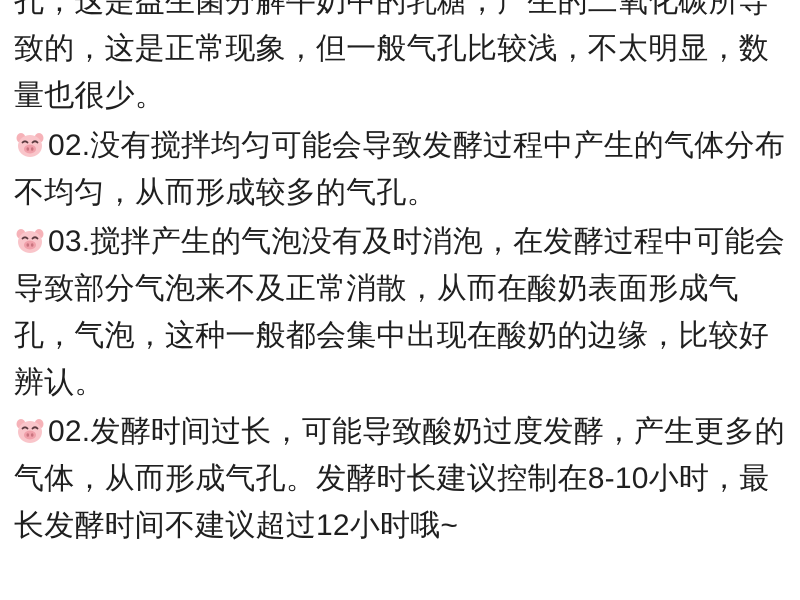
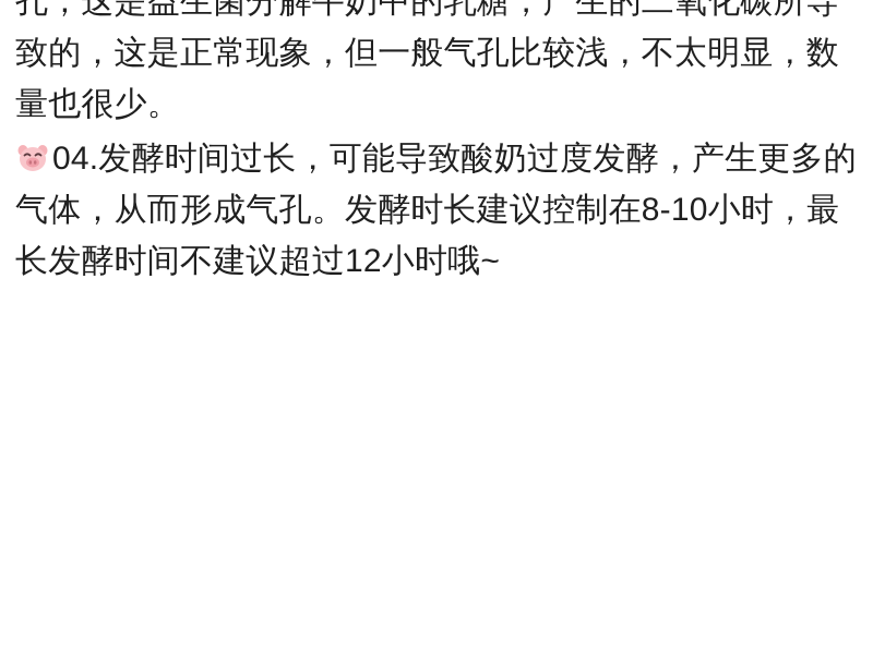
  孔，这是益生菌分解牛奶中的乳糖，产生的二氧化碳所导致的，这是正常现象，但一般气孔比较浅，不太明显，数量也很少。
- 02.没有搅拌均匀可能会导致发酵过程中产生的气体分布不均匀，从而形成较多的气孔。
- 03.搅拌产生的气泡没有及时消泡，在发酵过程中可能会导致部分气泡来不及正常消散，从而在酸奶表面形成气孔，气泡，这种一般都会集中出现在酸奶的边缘，比较好辨认。
- 02.发酵时间过长，可能导致酸奶过度发酵，产生更多的气体，从而形成气孔。发酵时长建议控制在8-10小时，最长发酵时间不建议超过12小时哦~
+ 04.发酵时间过长，可能导致酸奶过度发酵，产生更多的气体，从而形成气孔。发酵时长建议控制在8-10小时，最长发酵时间不建议超过12小时哦~
